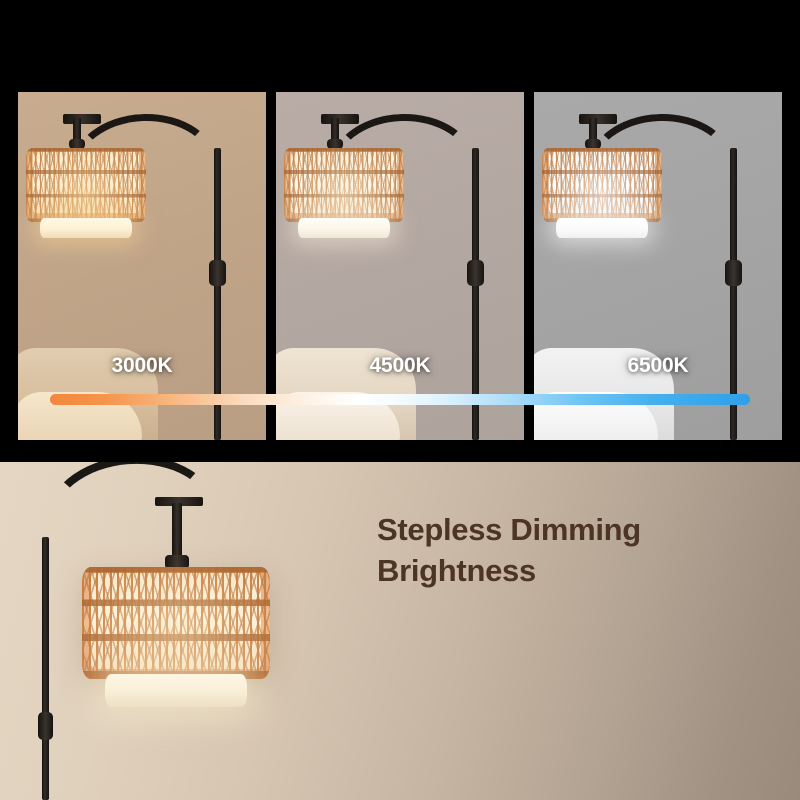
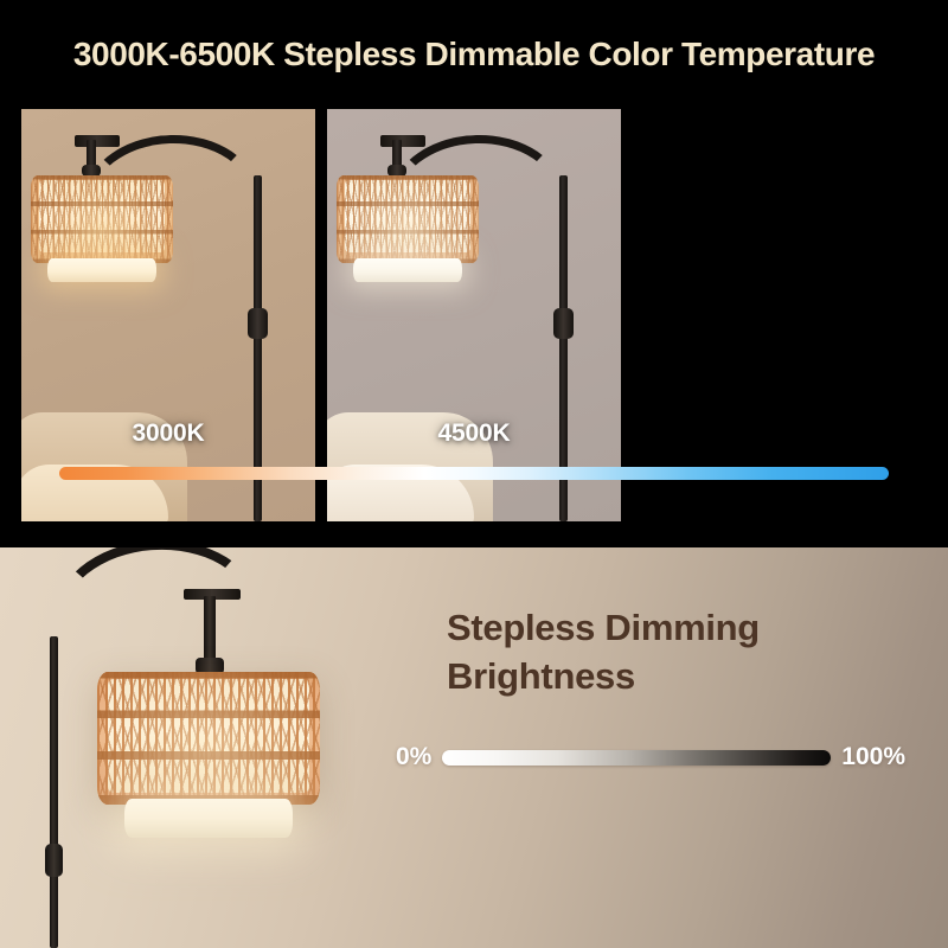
+ 3000K-6500K Stepless Dimmable Color Temperature
  3000K
  4500K
- 6500K
  Stepless Dimming
  Brightness
+ 0%
+ 100%
